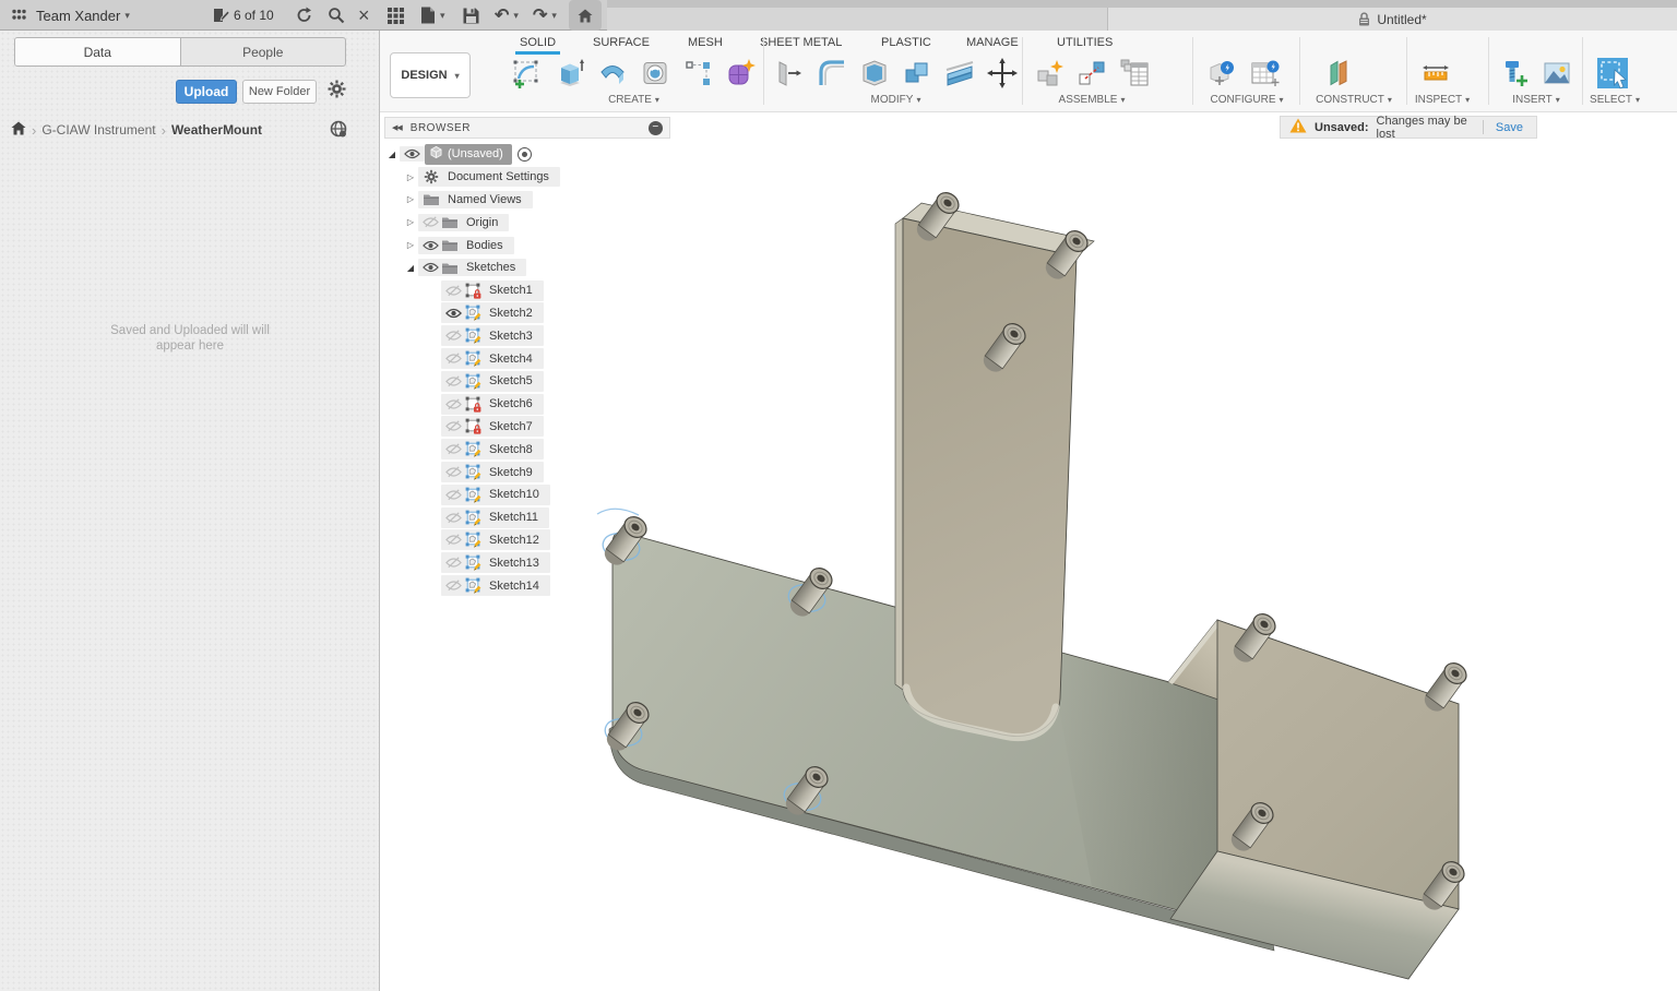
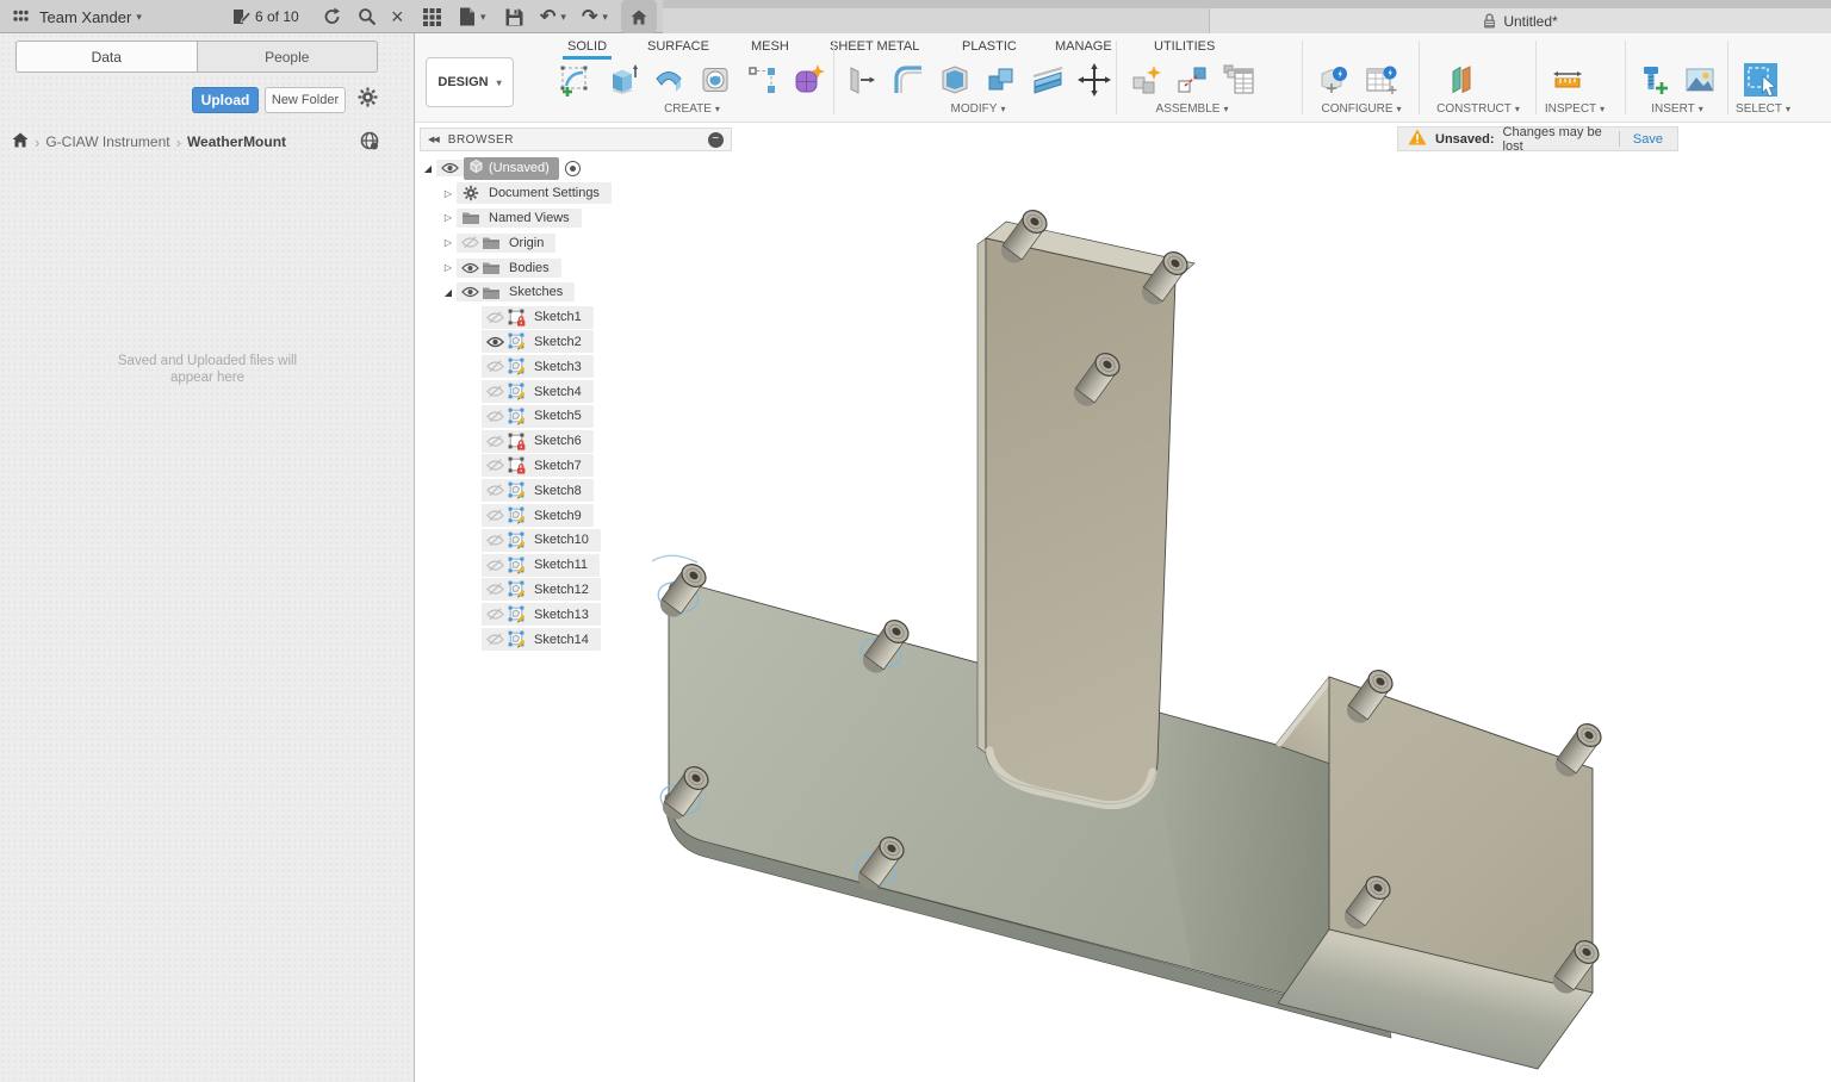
  Team Xander
  ▾
  6 of 10
  ×
  ▾
  ↶
  ▾
  ↷
  ▾
  Untitled*
  Data
  People
  Upload
  New Folder
  ›
  G-CIAW Instrument
  ›
  WeatherMount
- Saved and Uploaded will will
+ Saved and Uploaded files will
  appear here
  DESIGN
  SOLID
  SURFACE
  MESH
  HEET METAL
  PLASTIC
  MANAGE
  UTILITIES
  CREATE
  MODIFY
  ASSEMBLE
  CONFIGURE
  CONSTRUCT
  INSPECT
  INSERT
  SELECT
  BROWSER
  −
  ◢
  (Unsaved)
  ▷
  Document Settings
  ▷
  Named Views
  ▷
  Origin
  ▷
  Bodies
  ◢
  Sketches
  Sketch1
  Sketch2
  Sketch3
  Sketch4
  Sketch5
  Sketch6
  Sketch7
  Sketch8
  Sketch9
  Sketch10
  Sketch11
  Sketch12
  Sketch13
  Sketch14
  Unsaved:
  Changes may be lost
  Save
